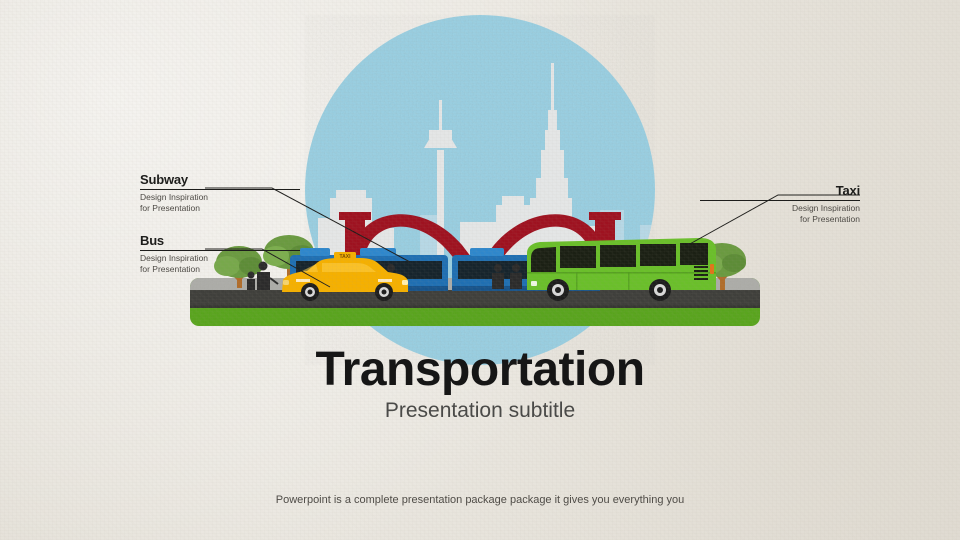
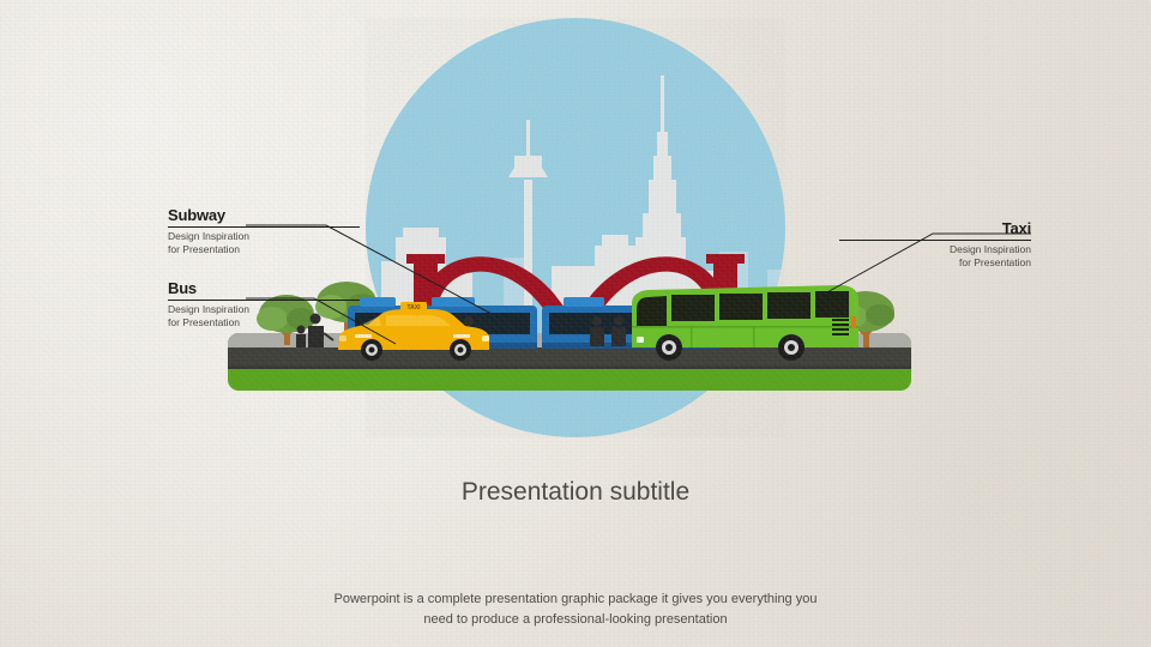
  Subway
  Design Inspiration
  for Presentation
  Bus
  Design Inspiration
  for Presentation
  Taxi
  Design Inspiration
  for Presentation
- Transportation
  Presentation subtitle
- Powerpoint is a complete presentation package package it gives you everything you
+ Powerpoint is a complete presentation graphic package it gives you everything you
+ need to produce a professional-looking presentation
